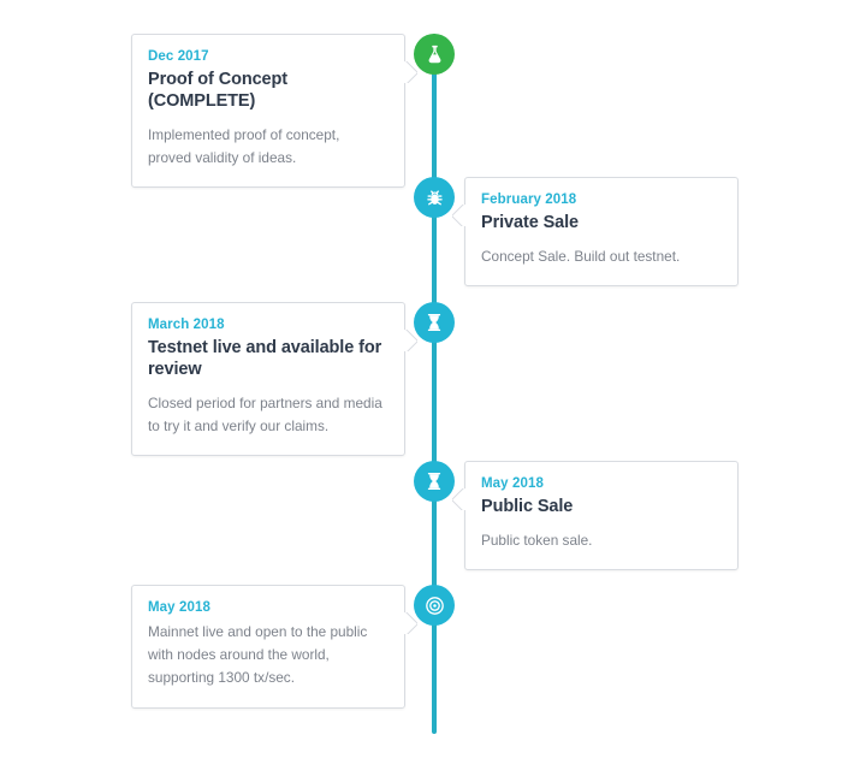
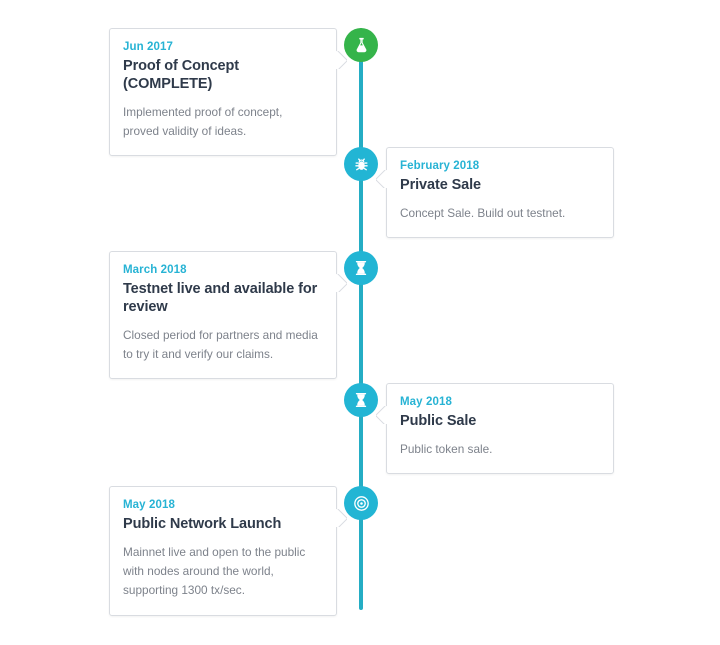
- Dec 2017
+ Jun 2017
  Proof of Concept (COMPLETE)
  Implemented proof of concept, proved validity of ideas.
  February 2018
  Private Sale
  Concept Sale. Build out testnet.
  March 2018
  Testnet live and available for review
  Closed period for partners and media to try it and verify our claims.
  May 2018
  Public Sale
  Public token sale.
  May 2018
+ Public Network Launch
  Mainnet live and open to the public with nodes around the world, supporting 1300 tx/sec.
